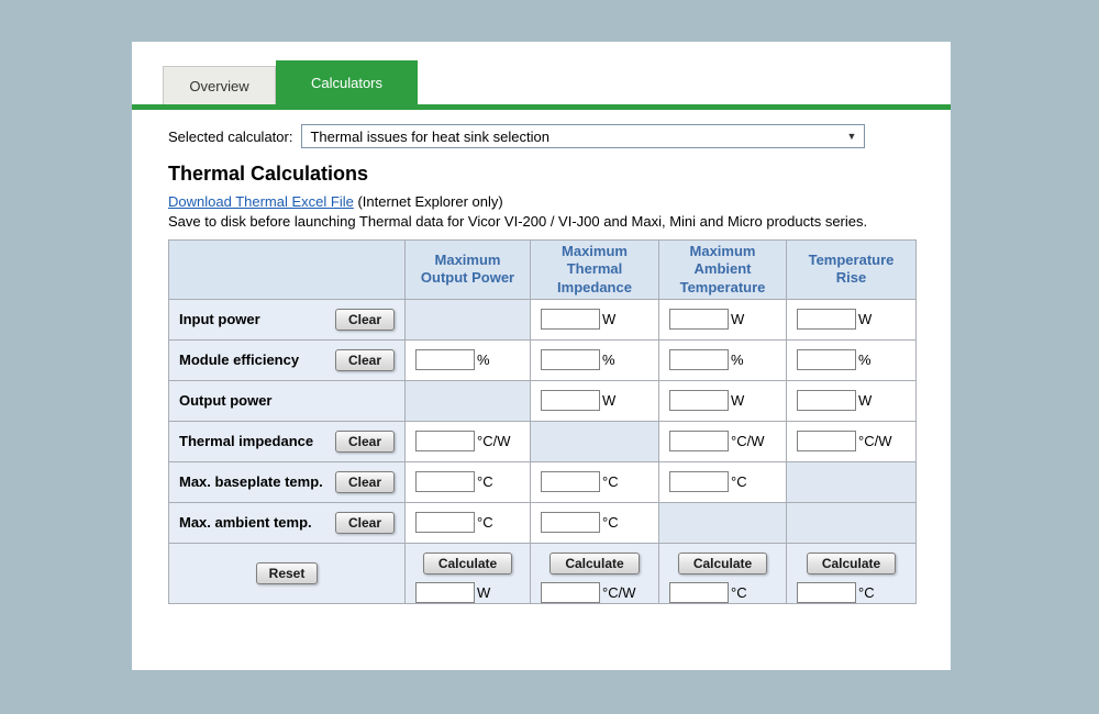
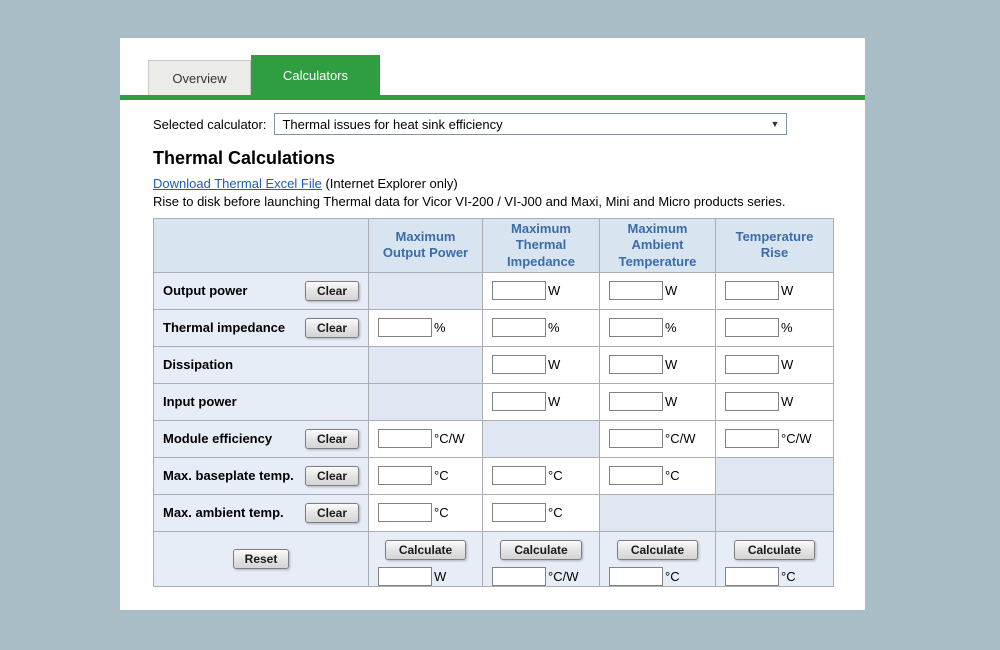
  Overview
  Calculators
  Selected calculator:
- Thermal issues for heat sink selection
+ Thermal issues for heat sink efficiency
  ▼
  Thermal Calculations
  Download Thermal Excel File (Internet Explorer only)
- Save to disk before launching Thermal data for Vicor VI-200 / VI-J00 and Maxi, Mini and Micro products series.
+ Rise to disk before launching Thermal data for Vicor VI-200 / VI-J00 and Maxi, Mini and Micro products series.
  	Maximum Output Power	Maximum Thermal Impedance	Maximum Ambient Temperature	Temperature Rise
- Input power Clear		W	W	W
+ Output power Clear		W	W	W
- Module efficiency Clear	%	%	%	%
+ Thermal impedance Clear	%	%	%	%
+ Dissipation		W	W	W
- Output power		W	W	W
+ Input power		W	W	W
- Thermal impedance Clear	°C/W		°C/W	°C/W
+ Module efficiency Clear	°C/W		°C/W	°C/W
  Max. baseplate temp. Clear	°C	°C	°C
  Max. ambient temp. Clear	°C	°C
  Reset	Calculate W	Calculate °C/W	Calculate °C	Calculate °C
